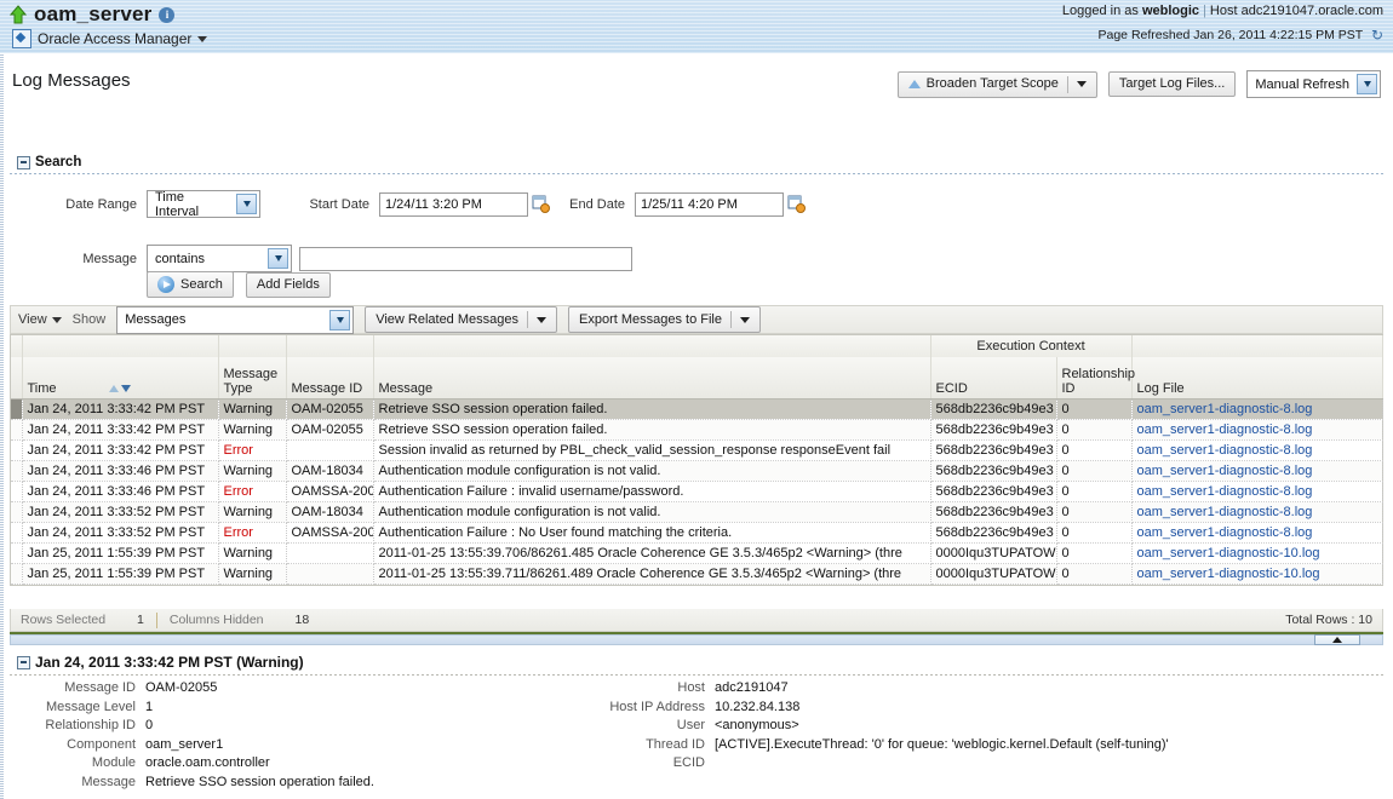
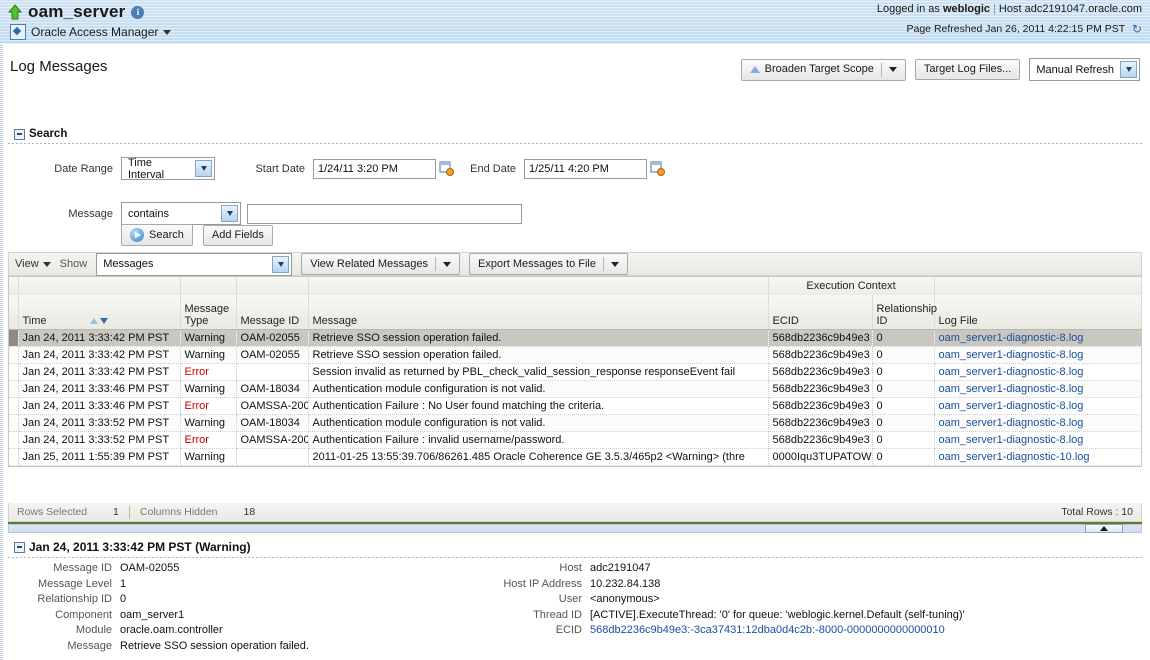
  oam_server
  i
  Oracle Access Manager
  Logged in as weblogic | Host adc2191047.oracle.com
  Page Refreshed Jan 26, 2011 4:22:15 PM PST ↻
  Log Messages
  Broaden Target Scope
  Target Log Files...
  Manual Refresh
  Search
  Date Range
  Time Interval
  Start Date
  1/24/11 3:20 PM
  End Date
  1/25/11 4:20 PM
  Message
  contains
  Search
  Add Fields
  View
  Show
  Messages
  View Related Messages
  Export Messages to File
  					Execution Context
  	Time	Message Type	Message ID	Message	ECID	Relationship ID	Log File
  	Jan 24, 2011 3:33:42 PM PST	Warning	OAM-02055	Retrieve SSO session operation failed.	568db2236c9b49e3	0	oam_server1-diagnostic-8.log
  	Jan 24, 2011 3:33:42 PM PST	Warning	OAM-02055	Retrieve SSO session operation failed.	568db2236c9b49e3	0	oam_server1-diagnostic-8.log
  	Jan 24, 2011 3:33:42 PM PST	Error		Session invalid as returned by PBL_check_valid_session_response responseEvent fail	568db2236c9b49e3	0	oam_server1-diagnostic-8.log
  	Jan 24, 2011 3:33:46 PM PST	Warning	OAM-18034	Authentication module configuration is not valid.	568db2236c9b49e3	0	oam_server1-diagnostic-8.log
- 	Jan 24, 2011 3:33:46 PM PST	Error	OAMSSA-200	Authentication Failure : invalid username/password.	568db2236c9b49e3	0	oam_server1-diagnostic-8.log
+ 	Jan 24, 2011 3:33:46 PM PST	Error	OAMSSA-200	Authentication Failure : No User found matching the criteria.	568db2236c9b49e3	0	oam_server1-diagnostic-8.log
  	Jan 24, 2011 3:33:52 PM PST	Warning	OAM-18034	Authentication module configuration is not valid.	568db2236c9b49e3	0	oam_server1-diagnostic-8.log
- 	Jan 24, 2011 3:33:52 PM PST	Error	OAMSSA-200	Authentication Failure : No User found matching the criteria.	568db2236c9b49e3	0	oam_server1-diagnostic-8.log
+ 	Jan 24, 2011 3:33:52 PM PST	Error	OAMSSA-200	Authentication Failure : invalid username/password.	568db2236c9b49e3	0	oam_server1-diagnostic-8.log
  	Jan 25, 2011 1:55:39 PM PST	Warning		2011-01-25 13:55:39.706/86261.485 Oracle Coherence GE 3.5.3/465p2 <Warning> (thre	0000Iqu3TUPATOW	0	oam_server1-diagnostic-10.log
- 	Jan 25, 2011 1:55:39 PM PST	Warning		2011-01-25 13:55:39.711/86261.489 Oracle Coherence GE 3.5.3/465p2 <Warning> (thre	0000Iqu3TUPATOW	0	oam_server1-diagnostic-10.log
  Rows Selected
  1
  Columns Hidden
  18
  Total Rows : 10
  Jan 24, 2011 3:33:42 PM PST (Warning)
  Message ID
  OAM-02055
  Message Level
  1
  Relationship ID
  0
  Component
  oam_server1
  Module
  oracle.oam.controller
  Message
  Retrieve SSO session operation failed.
  Host
  adc2191047
  Host IP Address
  10.232.84.138
  User
  <anonymous>
  Thread ID
  [ACTIVE].ExecuteThread: '0' for queue: 'weblogic.kernel.Default (self-tuning)'
  ECID
+ 568db2236c9b49e3:-3ca37431:12dba0d4c2b:-8000-0000000000000010
